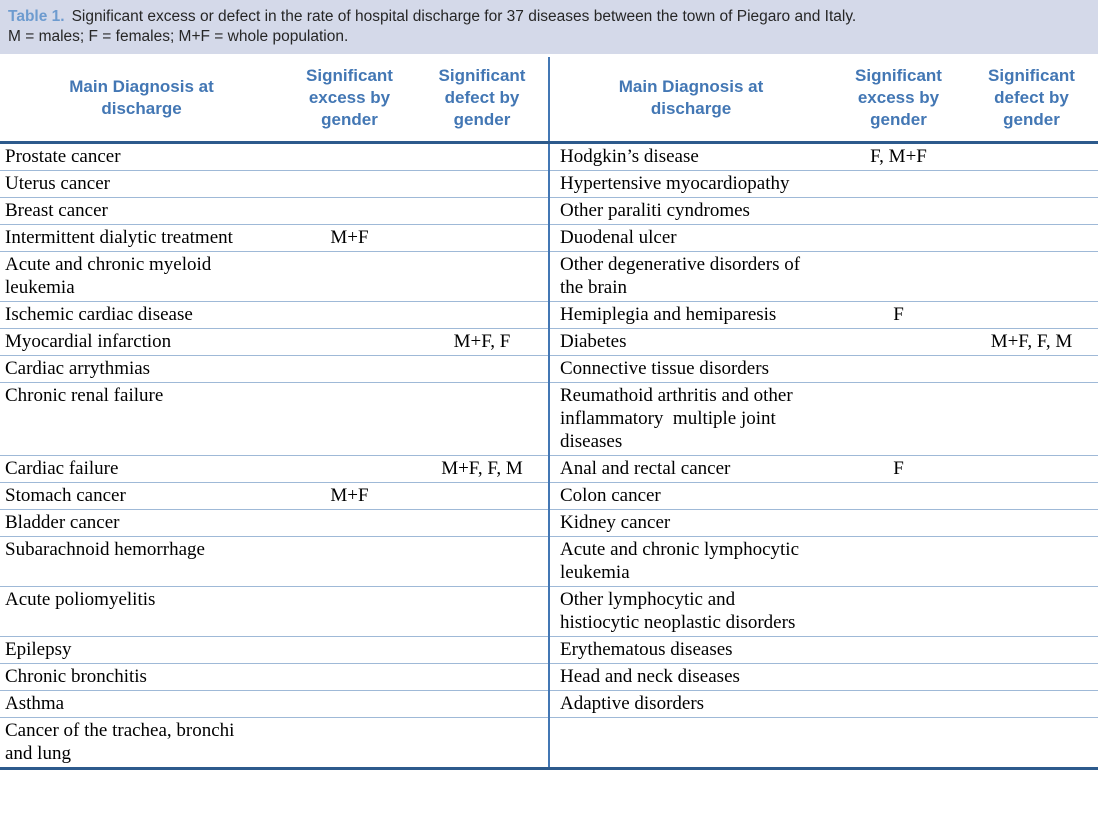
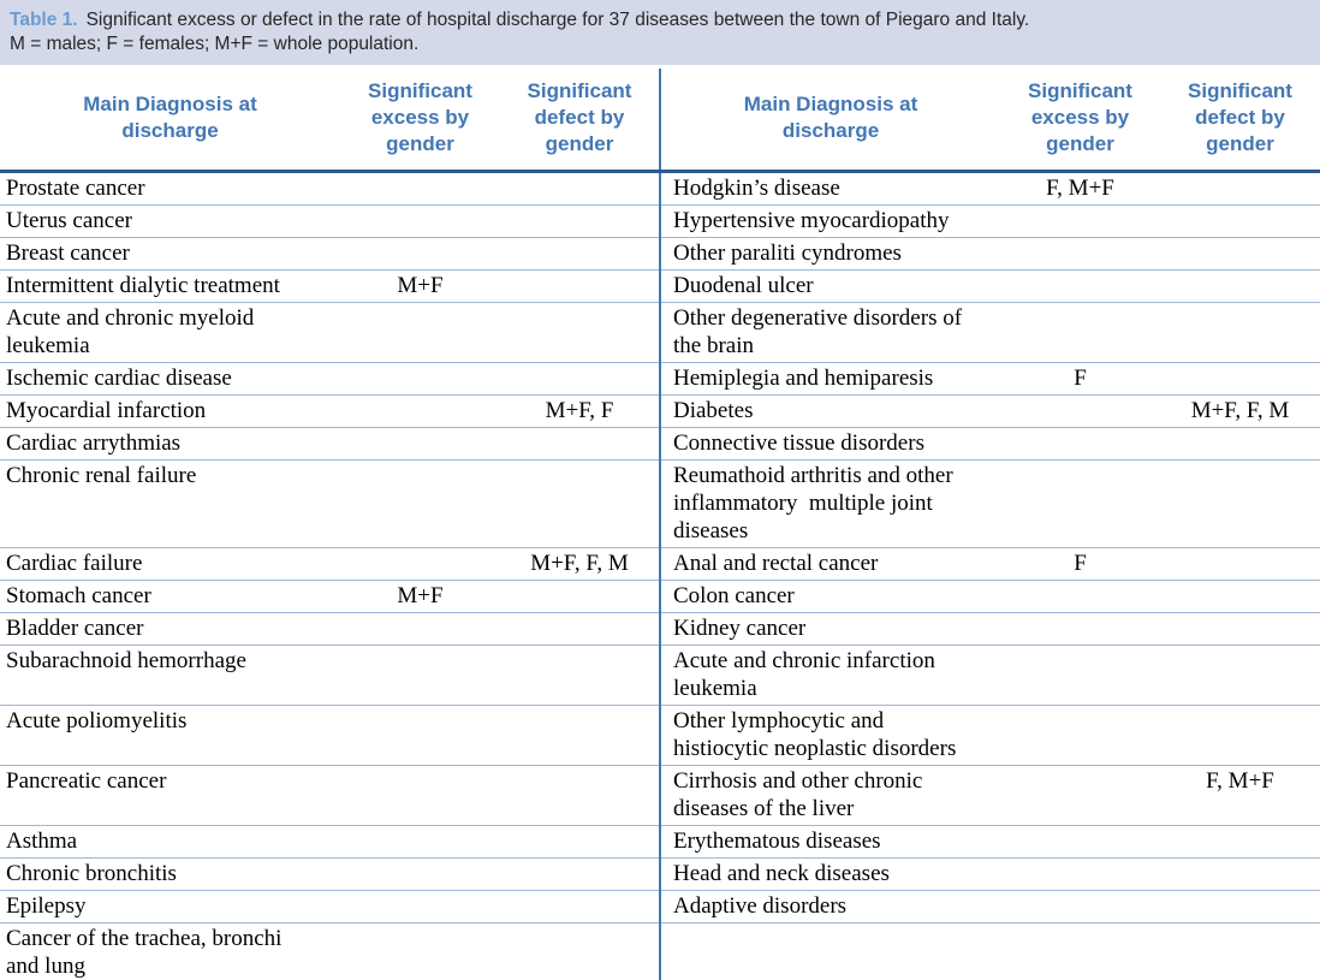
  Table 1. Significant excess or defect in the rate of hospital discharge for 37 diseases between the town of Piegaro and Italy.
  M = males; F = females; M+F = whole population.
  Main Diagnosis at discharge	Significant excess by gender	Significant defect by gender	Main Diagnosis at discharge	Significant excess by gender	Significant defect by gender
  Prostate cancer			Hodgkin’s disease	F, M+F
  Uterus cancer			Hypertensive myocardiopathy
  Breast cancer			Other paraliti cyndromes
  Intermittent dialytic treatment	M+F		Duodenal ulcer
  Acute and chronic myeloid leukemia			Other degenerative disorders of the brain
  Ischemic cardiac disease			Hemiplegia and hemiparesis	F
  Myocardial infarction		M+F, F	Diabetes		M+F, F, M
  Cardiac arrythmias			Connective tissue disorders
  Chronic renal failure			Reumathoid arthritis and other inflammatory multiple joint diseases
  Cardiac failure		M+F, F, M	Anal and rectal cancer	F
  Stomach cancer	M+F		Colon cancer
  Bladder cancer			Kidney cancer
- Subarachnoid hemorrhage			Acute and chronic lymphocytic leukemia
+ Subarachnoid hemorrhage			Acute and chronic infarction leukemia
  Acute poliomyelitis			Other lymphocytic and histiocytic neoplastic disorders
+ Pancreatic cancer			Cirrhosis and other chronic diseases of the liver		F, M+F
- Epilepsy			Erythematous diseases
+ Asthma			Erythematous diseases
  Chronic bronchitis			Head and neck diseases
- Asthma			Adaptive disorders
+ Epilepsy			Adaptive disorders
  Cancer of the trachea, bronchi and lung
